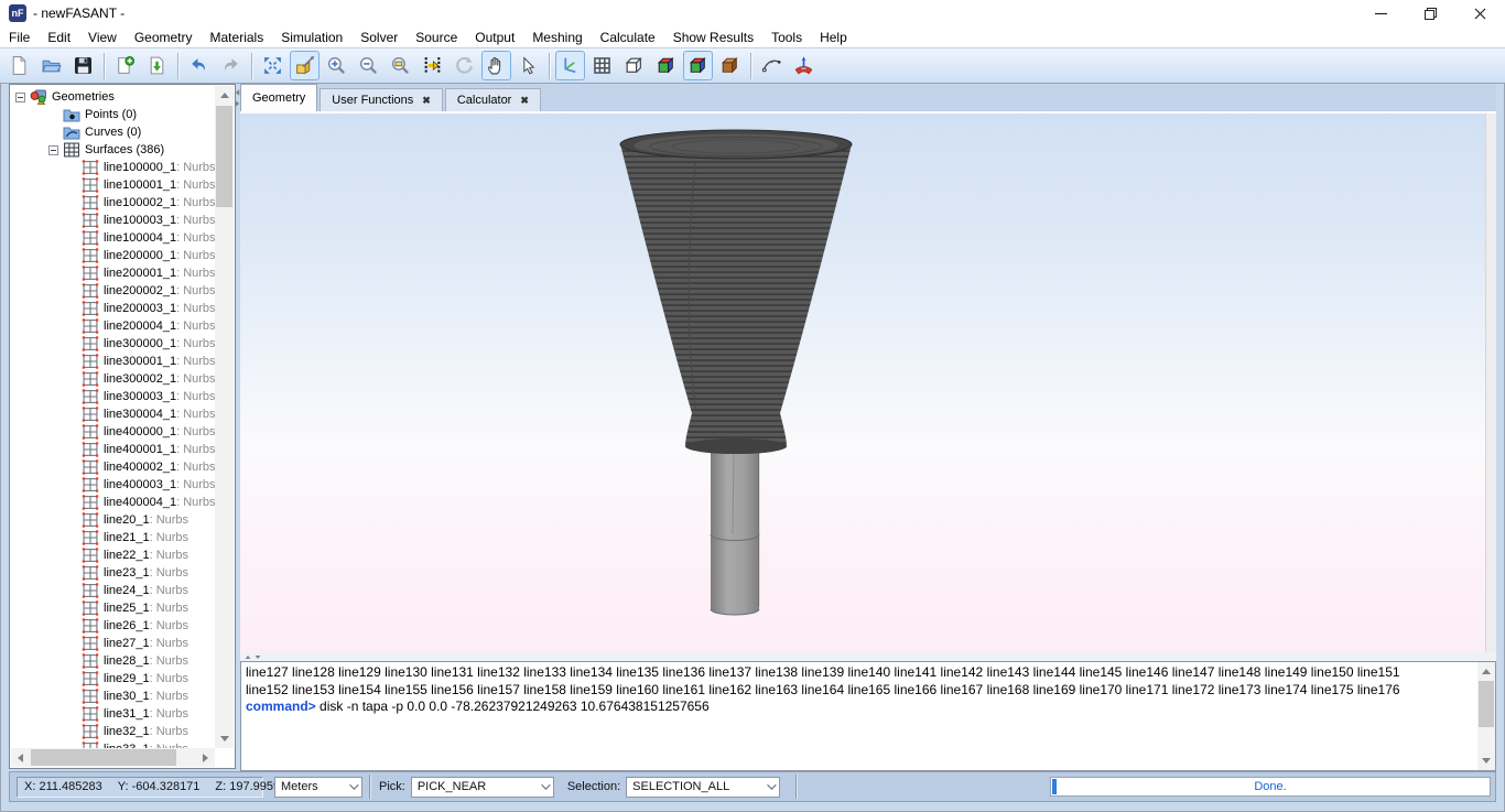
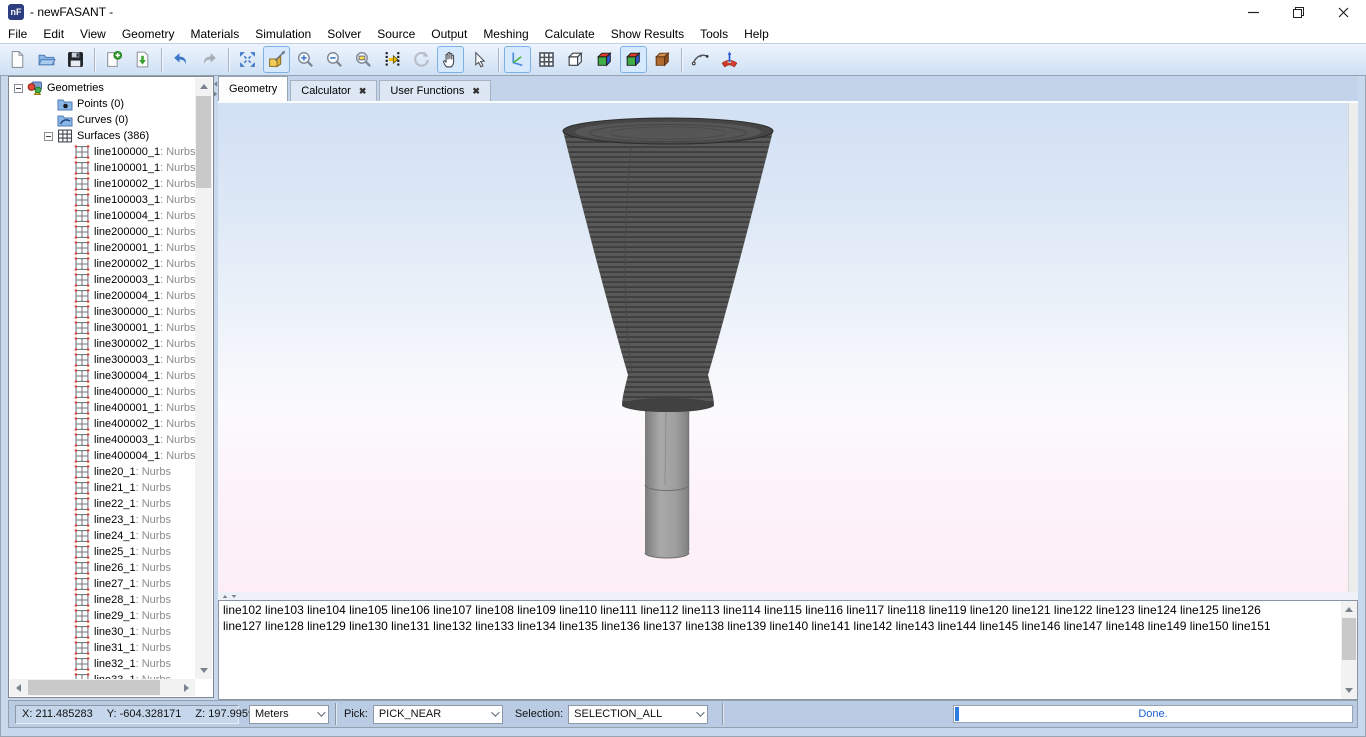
  nF
  - newFASANT -
  File
  Edit
  View
  Geometry
  Materials
  Simulation
  Solver
  Source
  Output
  Meshing
  Calculate
  Show Results
  Tools
  Help
  Geometries
  Points (0)
  Curves (0)
  Surfaces (386)
  line100000_1
  : Nurbs
  line100001_1
  : Nurbs
  line100002_1
  : Nurbs
  line100003_1
  : Nurbs
  line100004_1
  : Nurbs
  line200000_1
  : Nurbs
  line200001_1
  : Nurbs
  line200002_1
  : Nurbs
  line200003_1
  : Nurbs
  line200004_1
  : Nurbs
  line300000_1
  : Nurbs
  line300001_1
  : Nurbs
  line300002_1
  : Nurbs
  line300003_1
  : Nurbs
  line300004_1
  : Nurbs
  line400000_1
  : Nurbs
  line400001_1
  : Nurbs
  line400002_1
  : Nurbs
  line400003_1
  : Nurbs
  line400004_1
  : Nurbs
  line20_1
  : Nurbs
  line21_1
  : Nurbs
  line22_1
  : Nurbs
  line23_1
  : Nurbs
  line24_1
  : Nurbs
  line25_1
  : Nurbs
  line26_1
  : Nurbs
  line27_1
  : Nurbs
  line28_1
  : Nurbs
  line29_1
  : Nurbs
  line30_1
  : Nurbs
  line31_1
  : Nurbs
  line32_1
  : Nurbs
  Geometry
- User Functions
+ Calculator
  ✖
- Calculator
+ User Functions
  ✖
+ line102 line103 line104 line105 line106 line107 line108 line109 line110 line111 line112 line113 line114 line115 line116 line117 line118 line119 line120 line121 line122 line123 line124 line125 line126
  line127 line128 line129 line130 line131 line132 line133 line134 line135 line136 line137 line138 line139 line140 line141 line142 line143 line144 line145 line146 line147 line148 line149 line150 line151
- line152 line153 line154 line155 line156 line157 line158 line159 line160 line161 line162 line163 line164 line165 line166 line167 line168 line169 line170 line171 line172 line173 line174 line175 line176
- command> disk -n tapa -p 0.0 0.0 -78.26237921249263 10.676438151257656
  X: 211.485283
  Y: -604.328171
  Z: 197.995
  Meters
  Pick:
  PICK_NEAR
  Selection:
  SELECTION_ALL
  Done.
